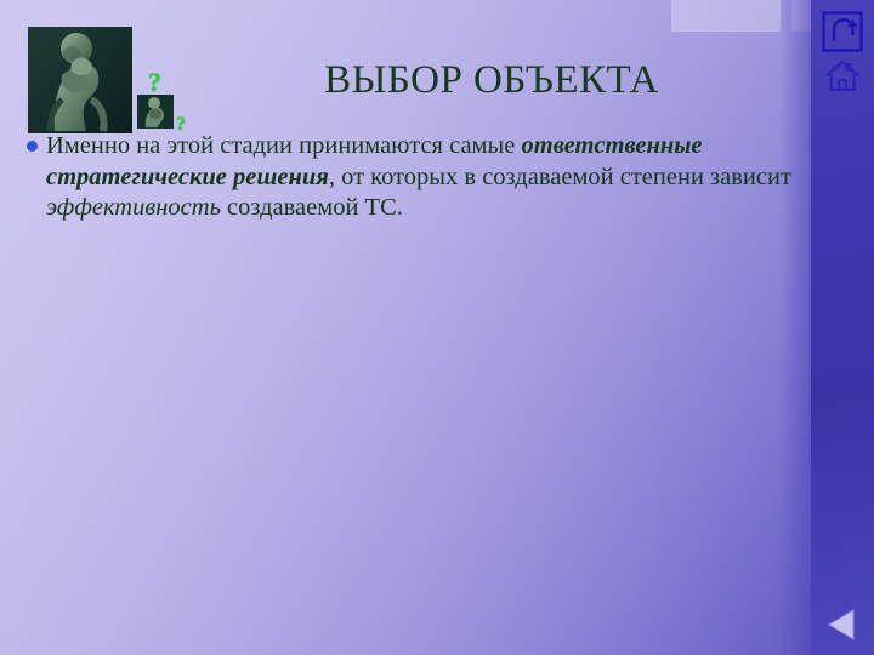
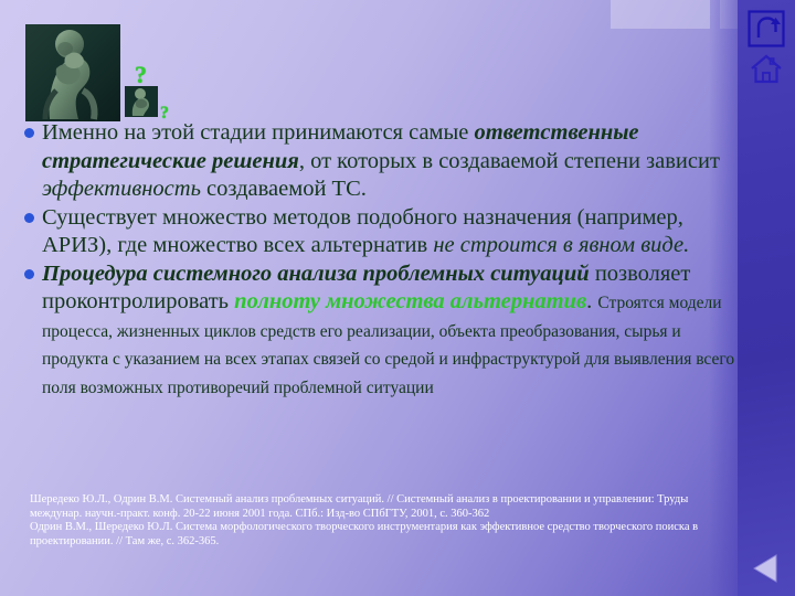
  ?
  ?
- ВЫБОР ОБЪЕКТА
  Именно на этой стадии принимаются самые ответственные стратегические решения, от которых в создаваемой степени зависит эффективность создаваемой ТС.
+ Существует множество методов подобного назначения (например, АРИЗ), где множество всех альтернатив не строится в явном виде.
+ Процедура системного анализа проблемных ситуаций позволяет проконтролировать полноту множества альтернатив. Строятся модели процесса, жизненных циклов средств его реализации, объекта преобразования, сырья и продукта с указанием на всех этапах связей со средой и инфраструктурой для выявления всего поля возможных противоречий проблемной ситуации
+ Шередеко Ю.Л., Одрин В.М. Системный анализ проблемных ситуаций. // Системный анализ в проектировании и управлении: Труды междунар. научн.-практ. конф. 20-22 июня 2001 года. СПб.: Изд-во СПбГТУ, 2001, с. 360-362
+ Одрин В.М., Шередеко Ю.Л. Система морфологического творческого инструментария как эффективное средство творческого поиска в проектировании. // Там же, с. 362-365.
